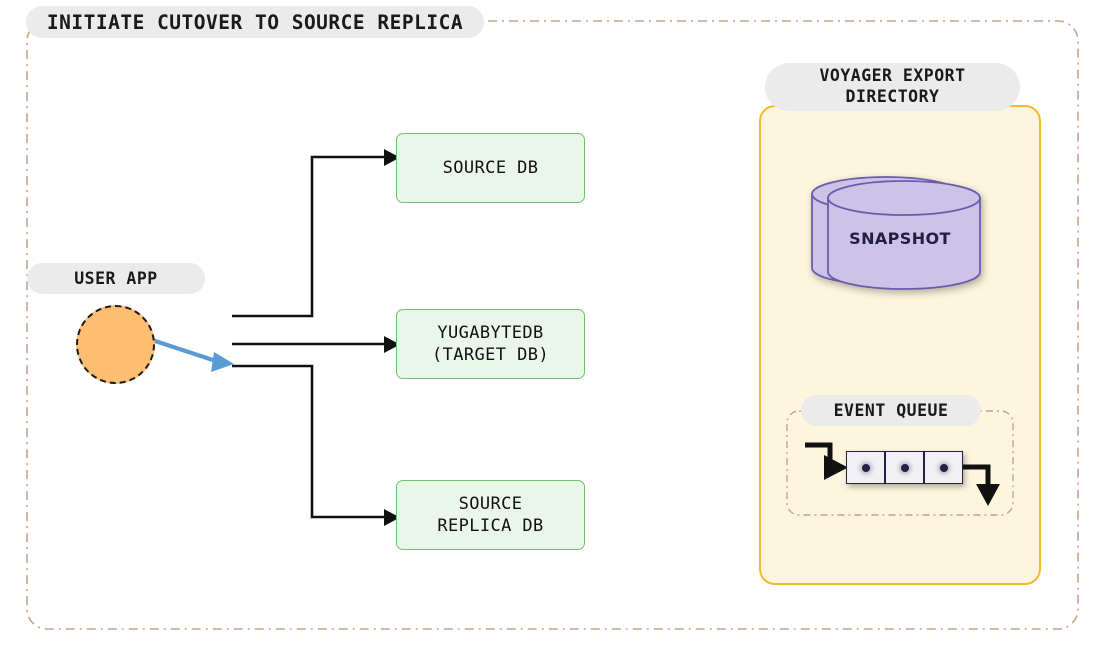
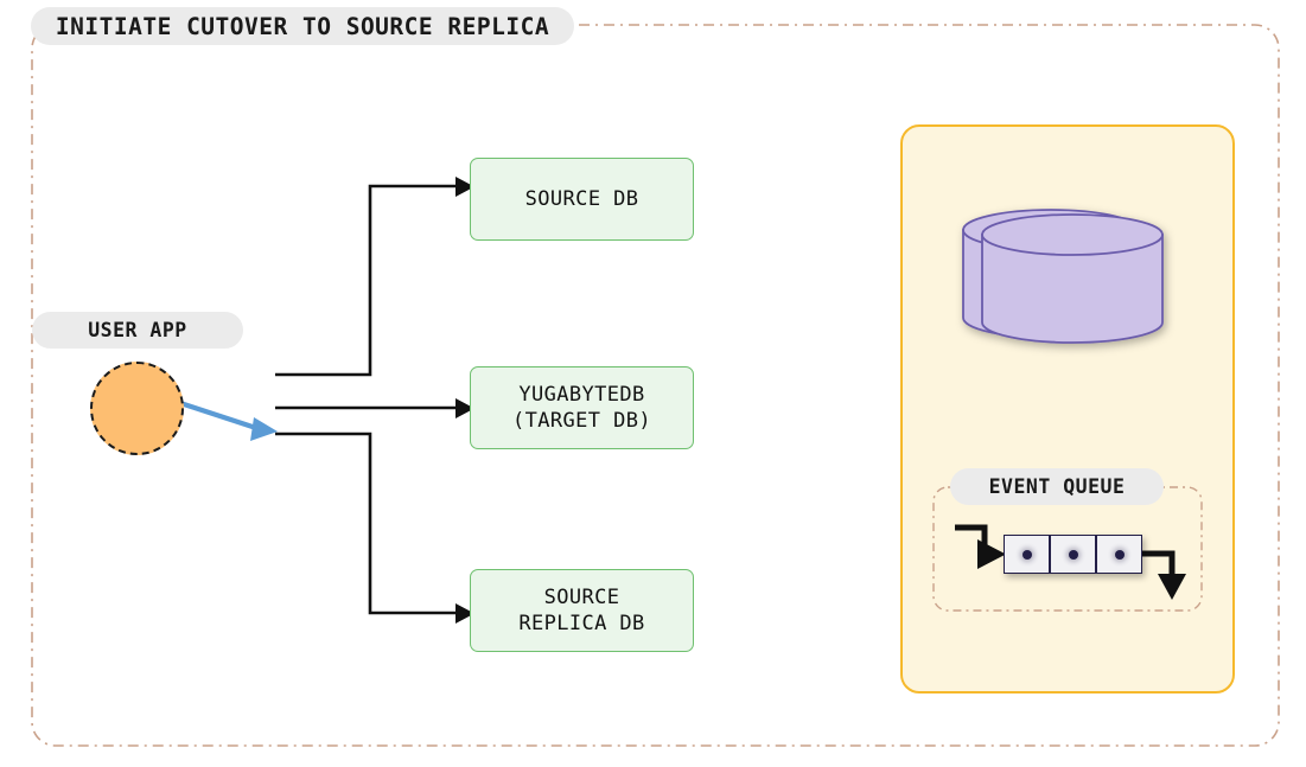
  INITIATE CUTOVER TO SOURCE REPLICA
- VOYAGER EXPORT
- DIRECTORY
- SNAPSHOT
  EVENT QUEUE
  USER APP
  SOURCE DB
  YUGABYTEDB
  (TARGET DB)
  SOURCE
  REPLICA DB
